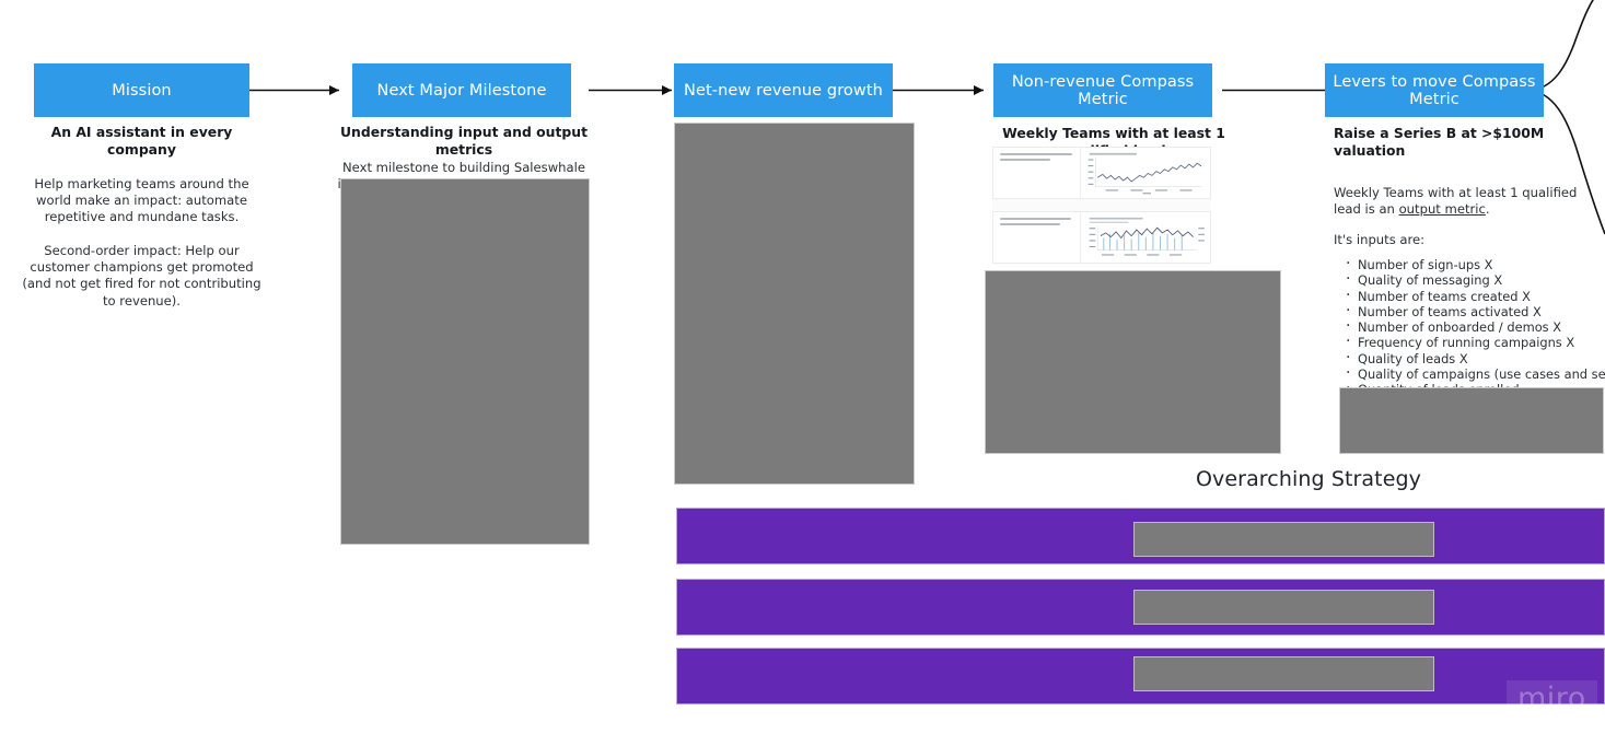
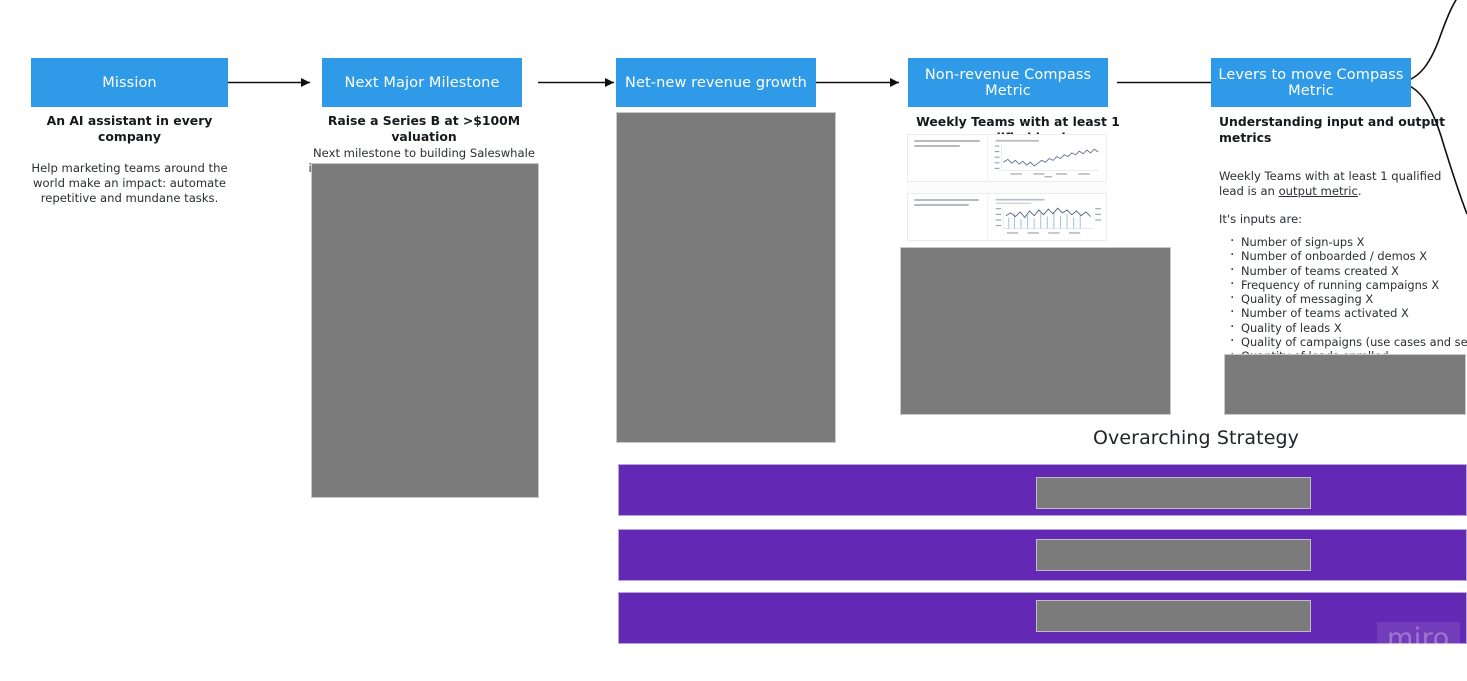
  Mission
  An AI assistant in every company
  Help marketing teams around the world make an impact: automate repetitive and mundane tasks.
- Second-order impact: Help our customer champions get promoted (and not get fired for not contributing to revenue).
  Next Major Milestone
- Understanding input and output metrics
+ Raise a Series B at >$100M valuation
  Net-new revenue growth
  Non-revenue Compass Metric
  Levers to move Compass Metric
- Raise a Series B at >$100M valuation
+ Understanding input and output metrics
  Weekly Teams with at least 1 qualified lead is an output metric.
  It's inputs are:
  Number of sign-ups X
- Quality of messaging X
+ Number of onboarded / demos X
  Number of teams created X
- Number of teams activated X
+ Frequency of running campaigns X
- Number of onboarded / demos X
+ Quality of messaging X
- Frequency of running campaigns X
+ Number of teams activated X
  Quality of leads X
  Quality of campaigns (use cases and se
  Overarching Strategy
  miro
